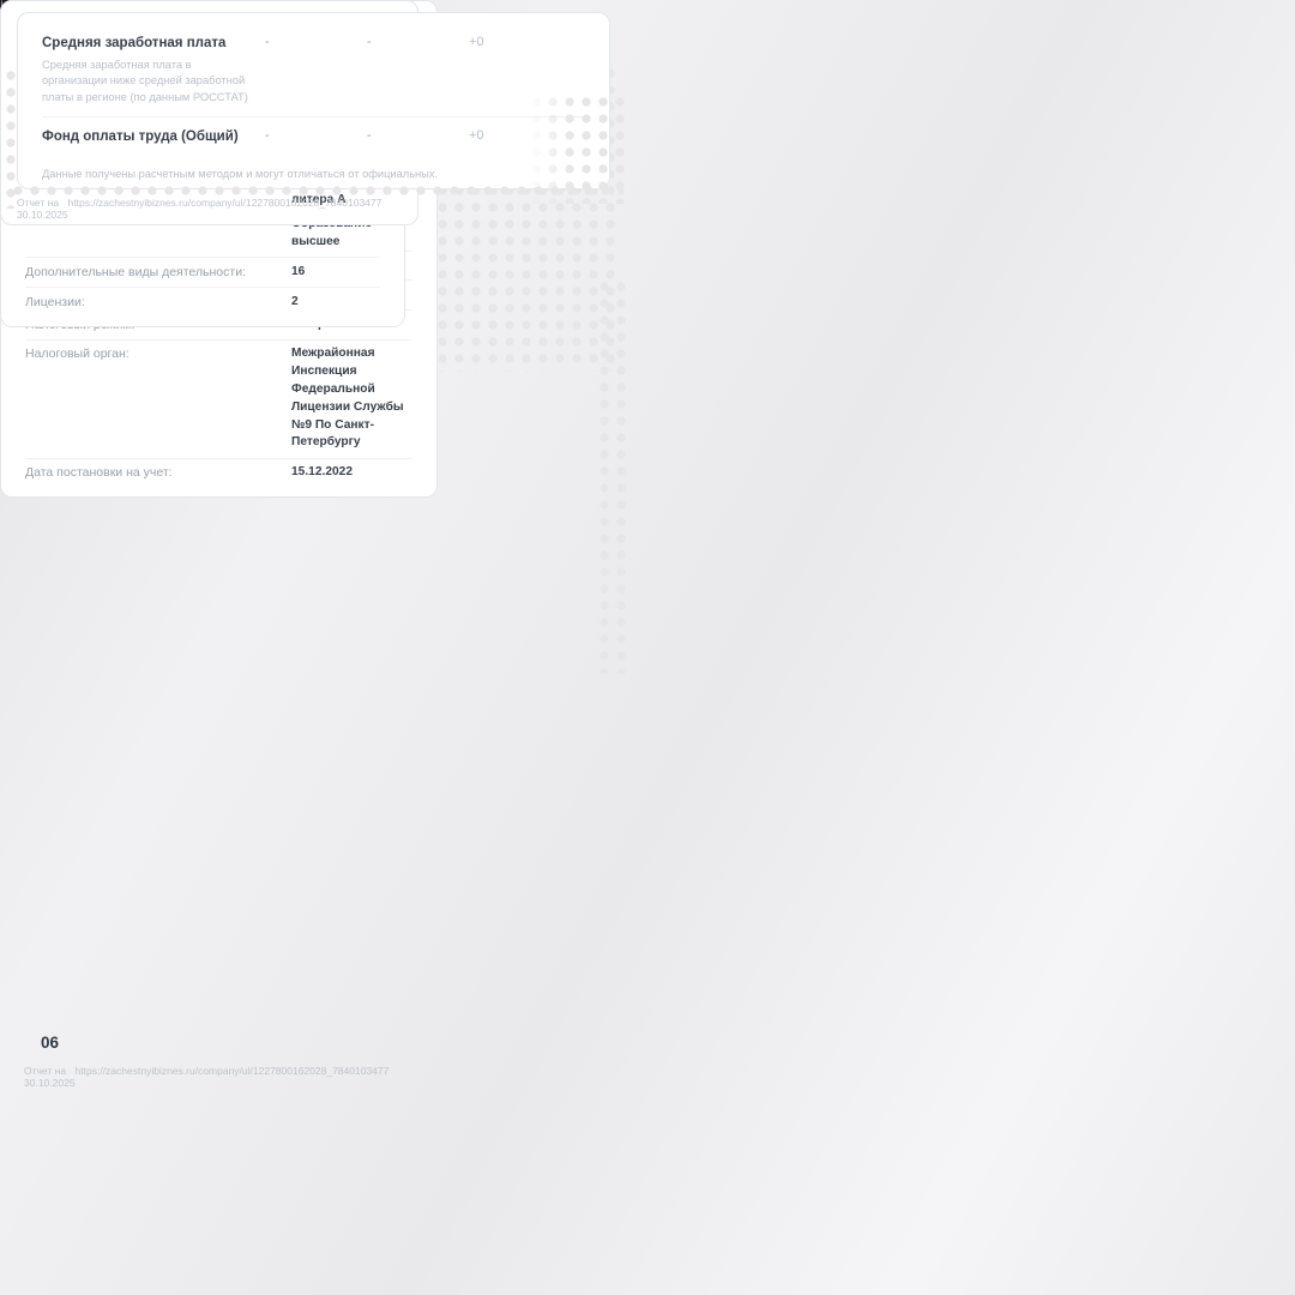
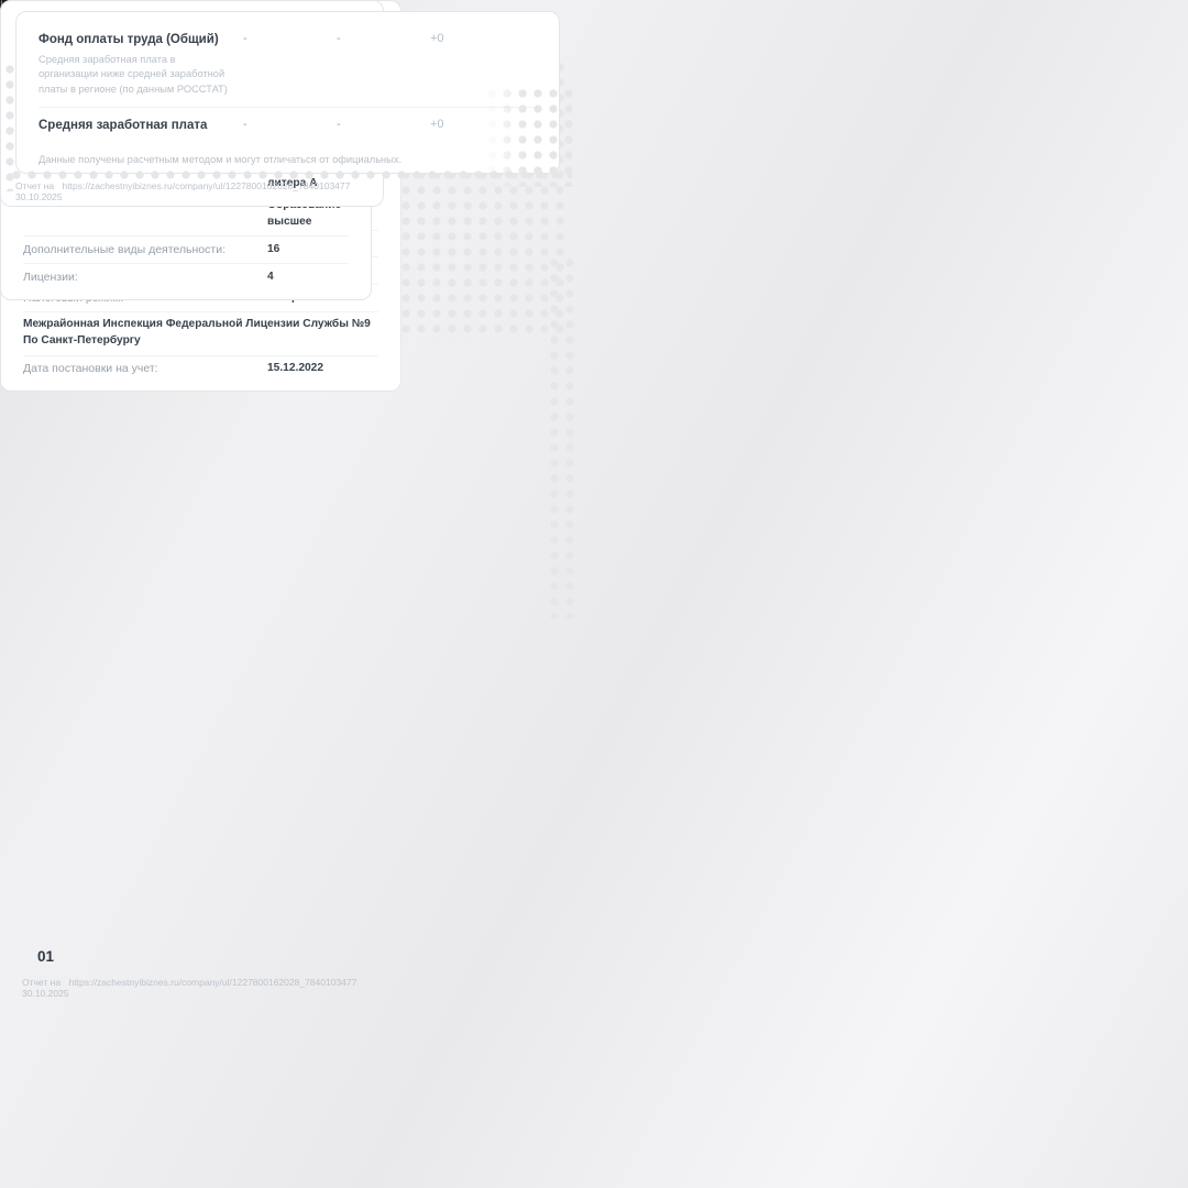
- Налоговый орган:
  Межрайонная Инспекция Федеральной Лицензии Службы №9 По Санкт-Петербургу
  Дата постановки на учет:
  15.12.2022
  Дополнительные виды деятельности:
  16
  Лицензии:
- 2
+ 4
- 06
+ 01
  Отчет на 30.10.2025
  https://zachestnyibiznes.ru/company/ul/1227800162028_7840103477
  Отчет на 30.10.2025
  https://zachestnyibiznes.ru/company/ul/1227800162028_7840103477
- Средняя заработная плата
+ Фонд оплаты труда (Общий)
  Средняя заработная плата в организации ниже средней заработной платы в регионе (по данным РОССТАТ)
  -
  -
  +0
- Фонд оплаты труда (Общий)
+ Средняя заработная плата
  -
  -
  +0
  Данные получены расчетным методом и могут отличаться от официальных.
